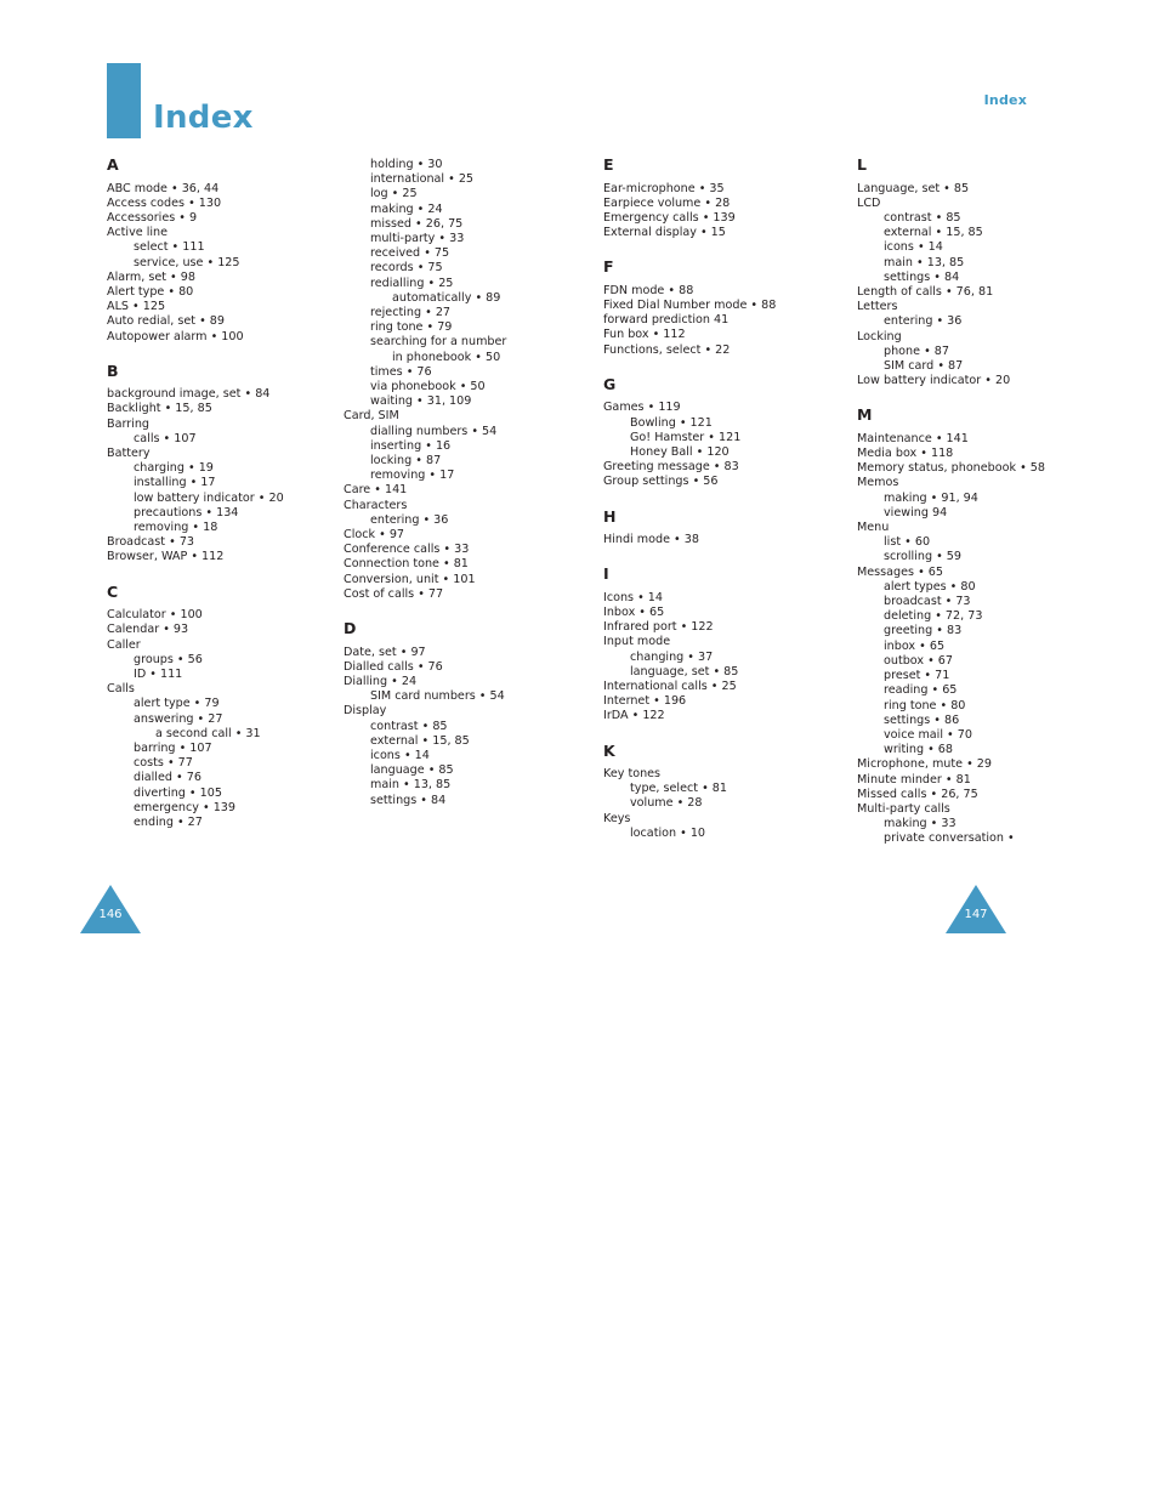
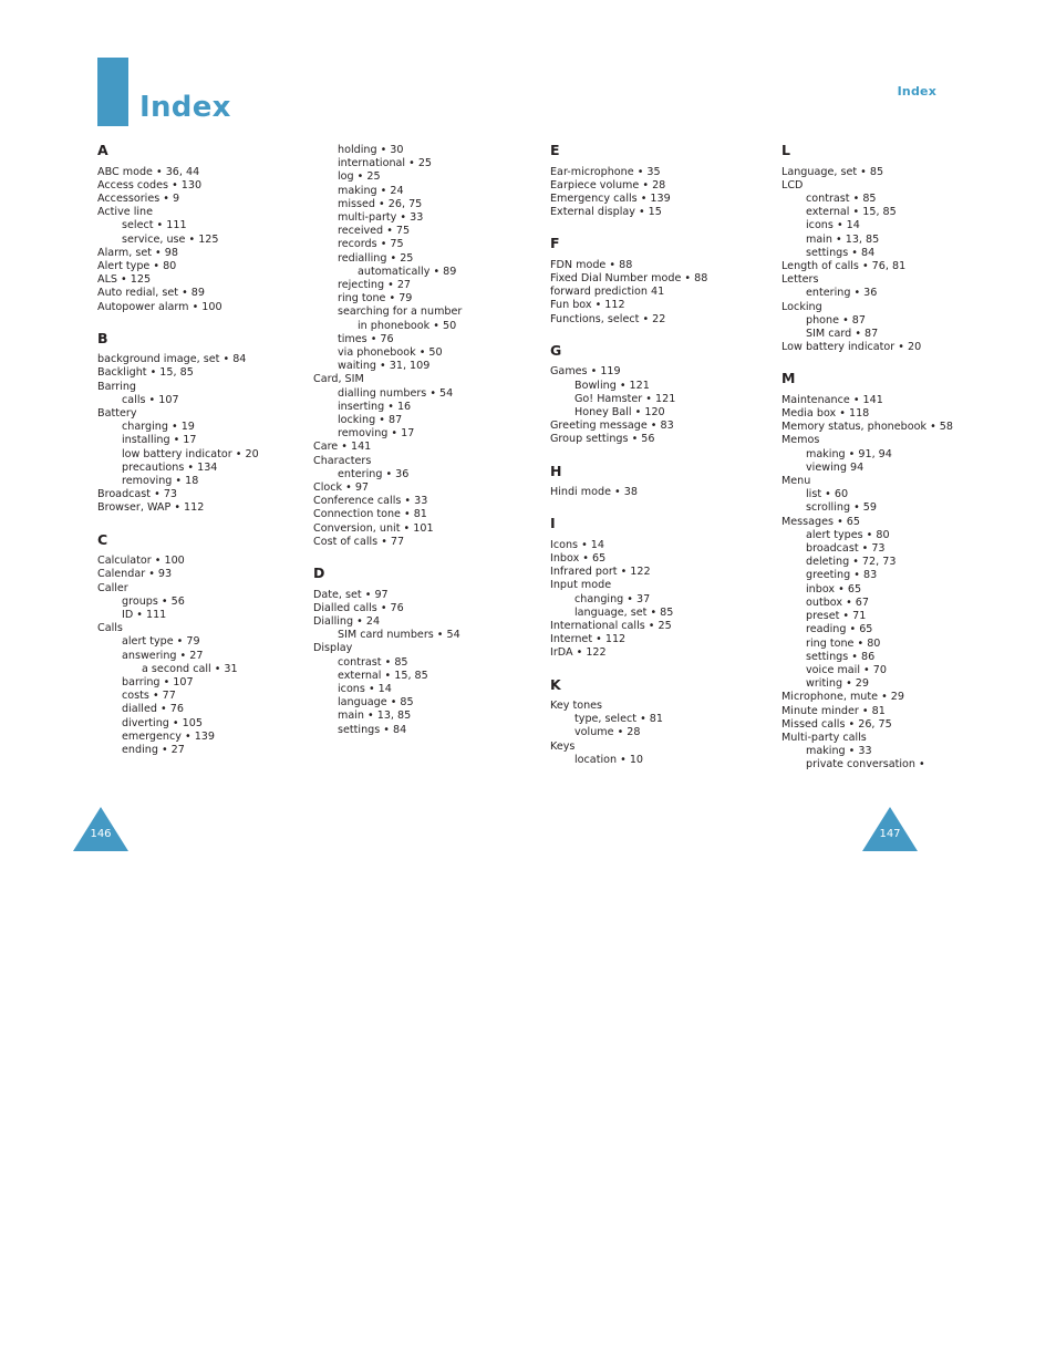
  Index
  Index
  A
  ABC mode • 36, 44
  Access codes • 130
  Accessories • 9
  Active line
  select • 111
  service, use • 125
  Alarm, set • 98
  Alert type • 80
  ALS • 125
  Auto redial, set • 89
  Autopower alarm • 100
  B
  background image, set • 84
  Backlight • 15, 85
  Barring
  calls • 107
  Battery
  charging • 19
  installing • 17
  low battery indicator • 20
  precautions • 134
  removing • 18
  Broadcast • 73
  Browser, WAP • 112
  C
  Calculator • 100
  Calendar • 93
  Caller
  groups • 56
  ID • 111
  Calls
  alert type • 79
  answering • 27
  a second call • 31
  barring • 107
  costs • 77
  dialled • 76
  diverting • 105
  emergency • 139
  ending • 27
  holding • 30
  international • 25
  log • 25
  making • 24
  missed • 26, 75
  multi-party • 33
  received • 75
  records • 75
  redialling • 25
  automatically • 89
  rejecting • 27
  ring tone • 79
  searching for a number
  in phonebook • 50
  times • 76
  via phonebook • 50
  waiting • 31, 109
  Card, SIM
  dialling numbers • 54
  inserting • 16
  locking • 87
  removing • 17
  Care • 141
  Characters
  entering • 36
  Clock • 97
  Conference calls • 33
  Connection tone • 81
  Conversion, unit • 101
  Cost of calls • 77
  D
  Date, set • 97
  Dialled calls • 76
  Dialling • 24
  SIM card numbers • 54
  Display
  contrast • 85
  external • 15, 85
  icons • 14
  language • 85
  main • 13, 85
  settings • 84
  E
  Ear-microphone • 35
  Earpiece volume • 28
  Emergency calls • 139
  External display • 15
  F
  FDN mode • 88
  Fixed Dial Number mode • 88
  forward prediction 41
  Fun box • 112
  Functions, select • 22
  G
  Games • 119
  Bowling • 121
  Go! Hamster • 121
  Honey Ball • 120
  Greeting message • 83
  Group settings • 56
  H
  Hindi mode • 38
  I
  Icons • 14
  Inbox • 65
  Infrared port • 122
  Input mode
  changing • 37
  language, set • 85
  International calls • 25
- Internet • 196
+ Internet • 112
  IrDA • 122
  K
  Key tones
  type, select • 81
  volume • 28
  Keys
  location • 10
  L
  Language, set • 85
  LCD
  contrast • 85
  external • 15, 85
  icons • 14
  main • 13, 85
  settings • 84
  Length of calls • 76, 81
  Letters
  entering • 36
  Locking
  phone • 87
  SIM card • 87
  Low battery indicator • 20
  M
  Maintenance • 141
  Media box • 118
  Memory status, phonebook • 58
  Memos
  making • 91, 94
  viewing 94
  Menu
  list • 60
  scrolling • 59
  Messages • 65
  alert types • 80
  broadcast • 73
  deleting • 72, 73
  greeting • 83
  inbox • 65
  outbox • 67
  preset • 71
  reading • 65
  ring tone • 80
  settings • 86
  voice mail • 70
- writing • 68
+ writing • 29
  Microphone, mute • 29
  Minute minder • 81
  Missed calls • 26, 75
  Multi-party calls
  making • 33
  private conversation •
  146
  147
